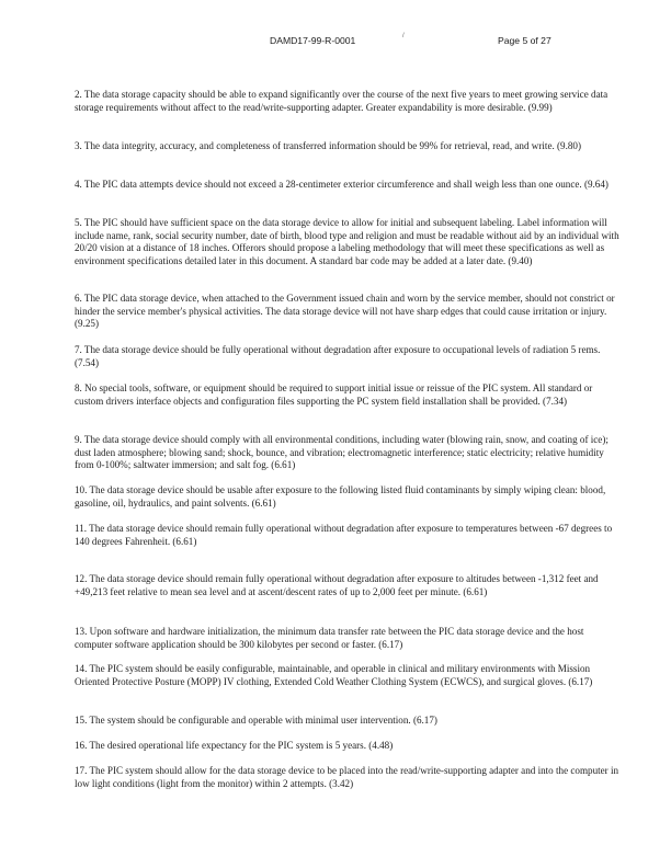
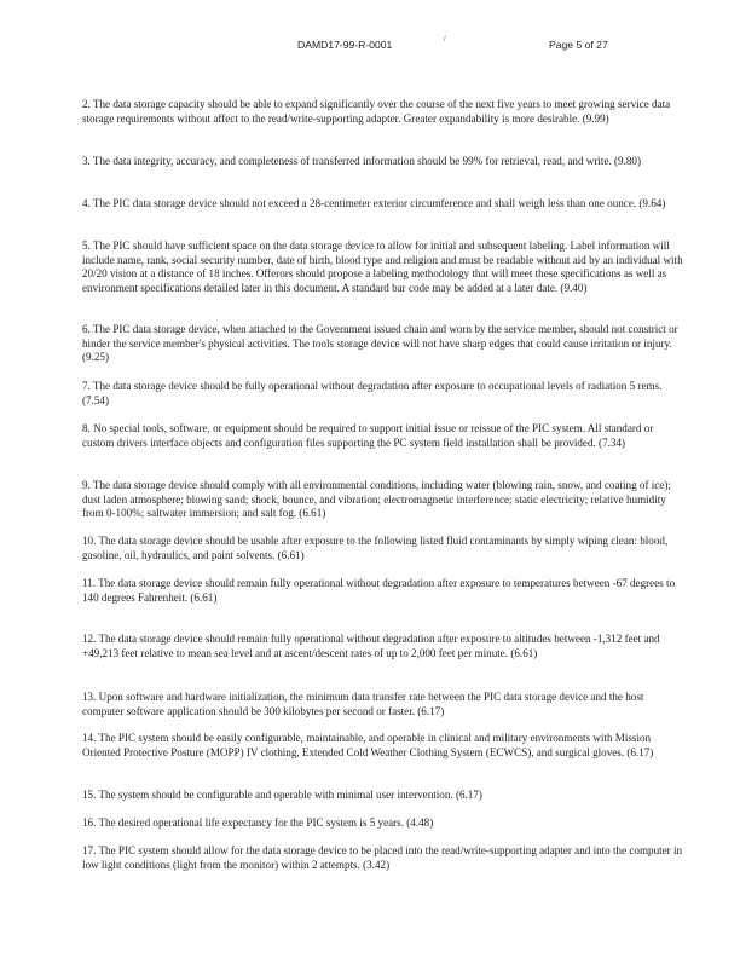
  DAMD17-99-R-0001
  Page 5 of 27
  2. The data storage capacity should be able to expand significantly over the course of the next five years to meet growing service data storage requirements without affect to the read/write-supporting adapter. Greater expandability is more desirable. (9.99)
  3. The data integrity, accuracy, and completeness of transferred information should be 99% for retrieval, read, and write. (9.80)
- 4. The PIC data attempts device should not exceed a 28-centimeter exterior circumference and shall weigh less than one ounce. (9.64)
+ 4. The PIC data storage device should not exceed a 28-centimeter exterior circumference and shall weigh less than one ounce. (9.64)
  5. The PIC should have sufficient space on the data storage device to allow for initial and subsequent labeling. Label information will include name, rank, social security number, date of birth, blood type and religion and must be readable without aid by an individual with 20/20 vision at a distance of 18 inches. Offerors should propose a labeling methodology that will meet these specifications as well as environment specifications detailed later in this document. A standard bar code may be added at a later date. (9.40)
- 6. The PIC data storage device, when attached to the Government issued chain and worn by the service member, should not constrict or hinder the service member's physical activities. The data storage device will not have sharp edges that could cause irritation or injury. (9.25)
+ 6. The PIC data storage device, when attached to the Government issued chain and worn by the service member, should not constrict or hinder the service member's physical activities. The tools storage device will not have sharp edges that could cause irritation or injury. (9.25)
  7. The data storage device should be fully operational without degradation after exposure to occupational levels of radiation 5 rems. (7.54)
  8. No special tools, software, or equipment should be required to support initial issue or reissue of the PIC system. All standard or custom drivers interface objects and configuration files supporting the PC system field installation shall be provided. (7.34)
  9. The data storage device should comply with all environmental conditions, including water (blowing rain, snow, and coating of ice); dust laden atmosphere; blowing sand; shock, bounce, and vibration; electromagnetic interference; static electricity; relative humidity from 0-100%; saltwater immersion; and salt fog. (6.61)
  10. The data storage device should be usable after exposure to the following listed fluid contaminants by simply wiping clean: blood, gasoline, oil, hydraulics, and paint solvents. (6.61)
  11. The data storage device should remain fully operational without degradation after exposure to temperatures between -67 degrees to 140 degrees Fahrenheit. (6.61)
  12. The data storage device should remain fully operational without degradation after exposure to altitudes between -1,312 feet and +49,213 feet relative to mean sea level and at ascent/descent rates of up to 2,000 feet per minute. (6.61)
  13. Upon software and hardware initialization, the minimum data transfer rate between the PIC data storage device and the host computer software application should be 300 kilobytes per second or faster. (6.17)
  14. The PIC system should be easily configurable, maintainable, and operable in clinical and military environments with Mission Oriented Protective Posture (MOPP) IV clothing, Extended Cold Weather Clothing System (ECWCS), and surgical gloves. (6.17)
  15. The system should be configurable and operable with minimal user intervention. (6.17)
  16. The desired operational life expectancy for the PIC system is 5 years. (4.48)
  17. The PIC system should allow for the data storage device to be placed into the read/write-supporting adapter and into the computer in low light conditions (light from the monitor) within 2 attempts. (3.42)
